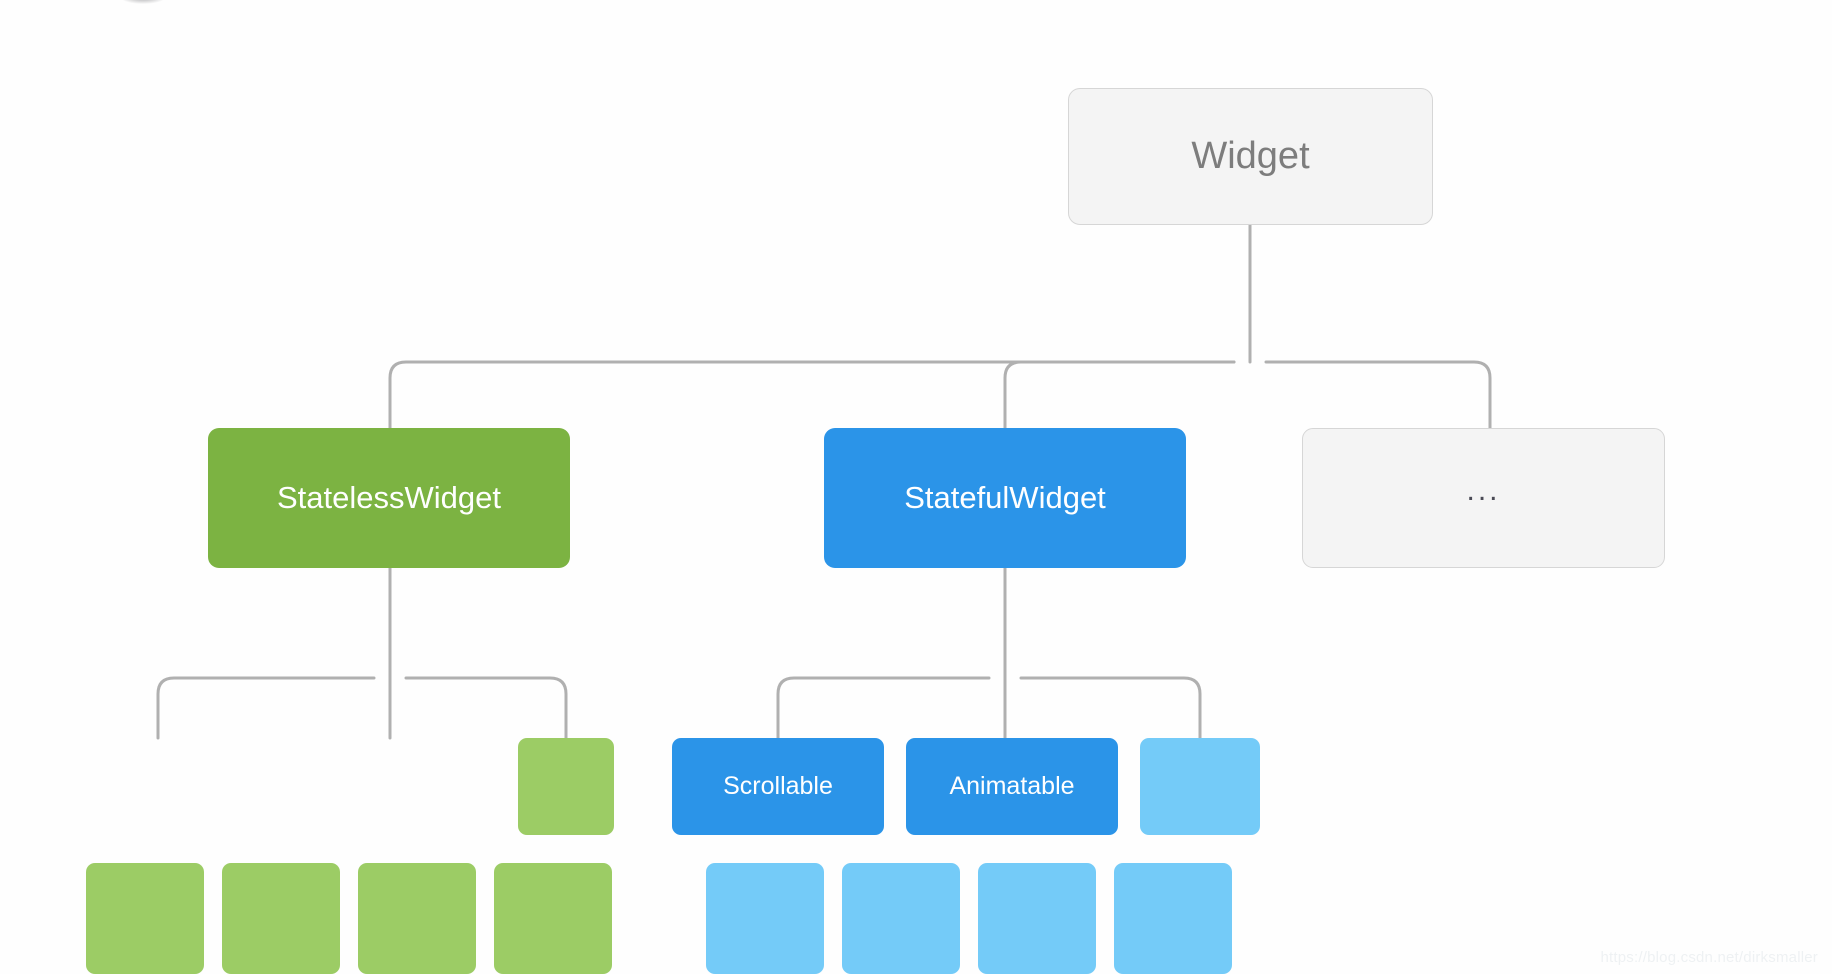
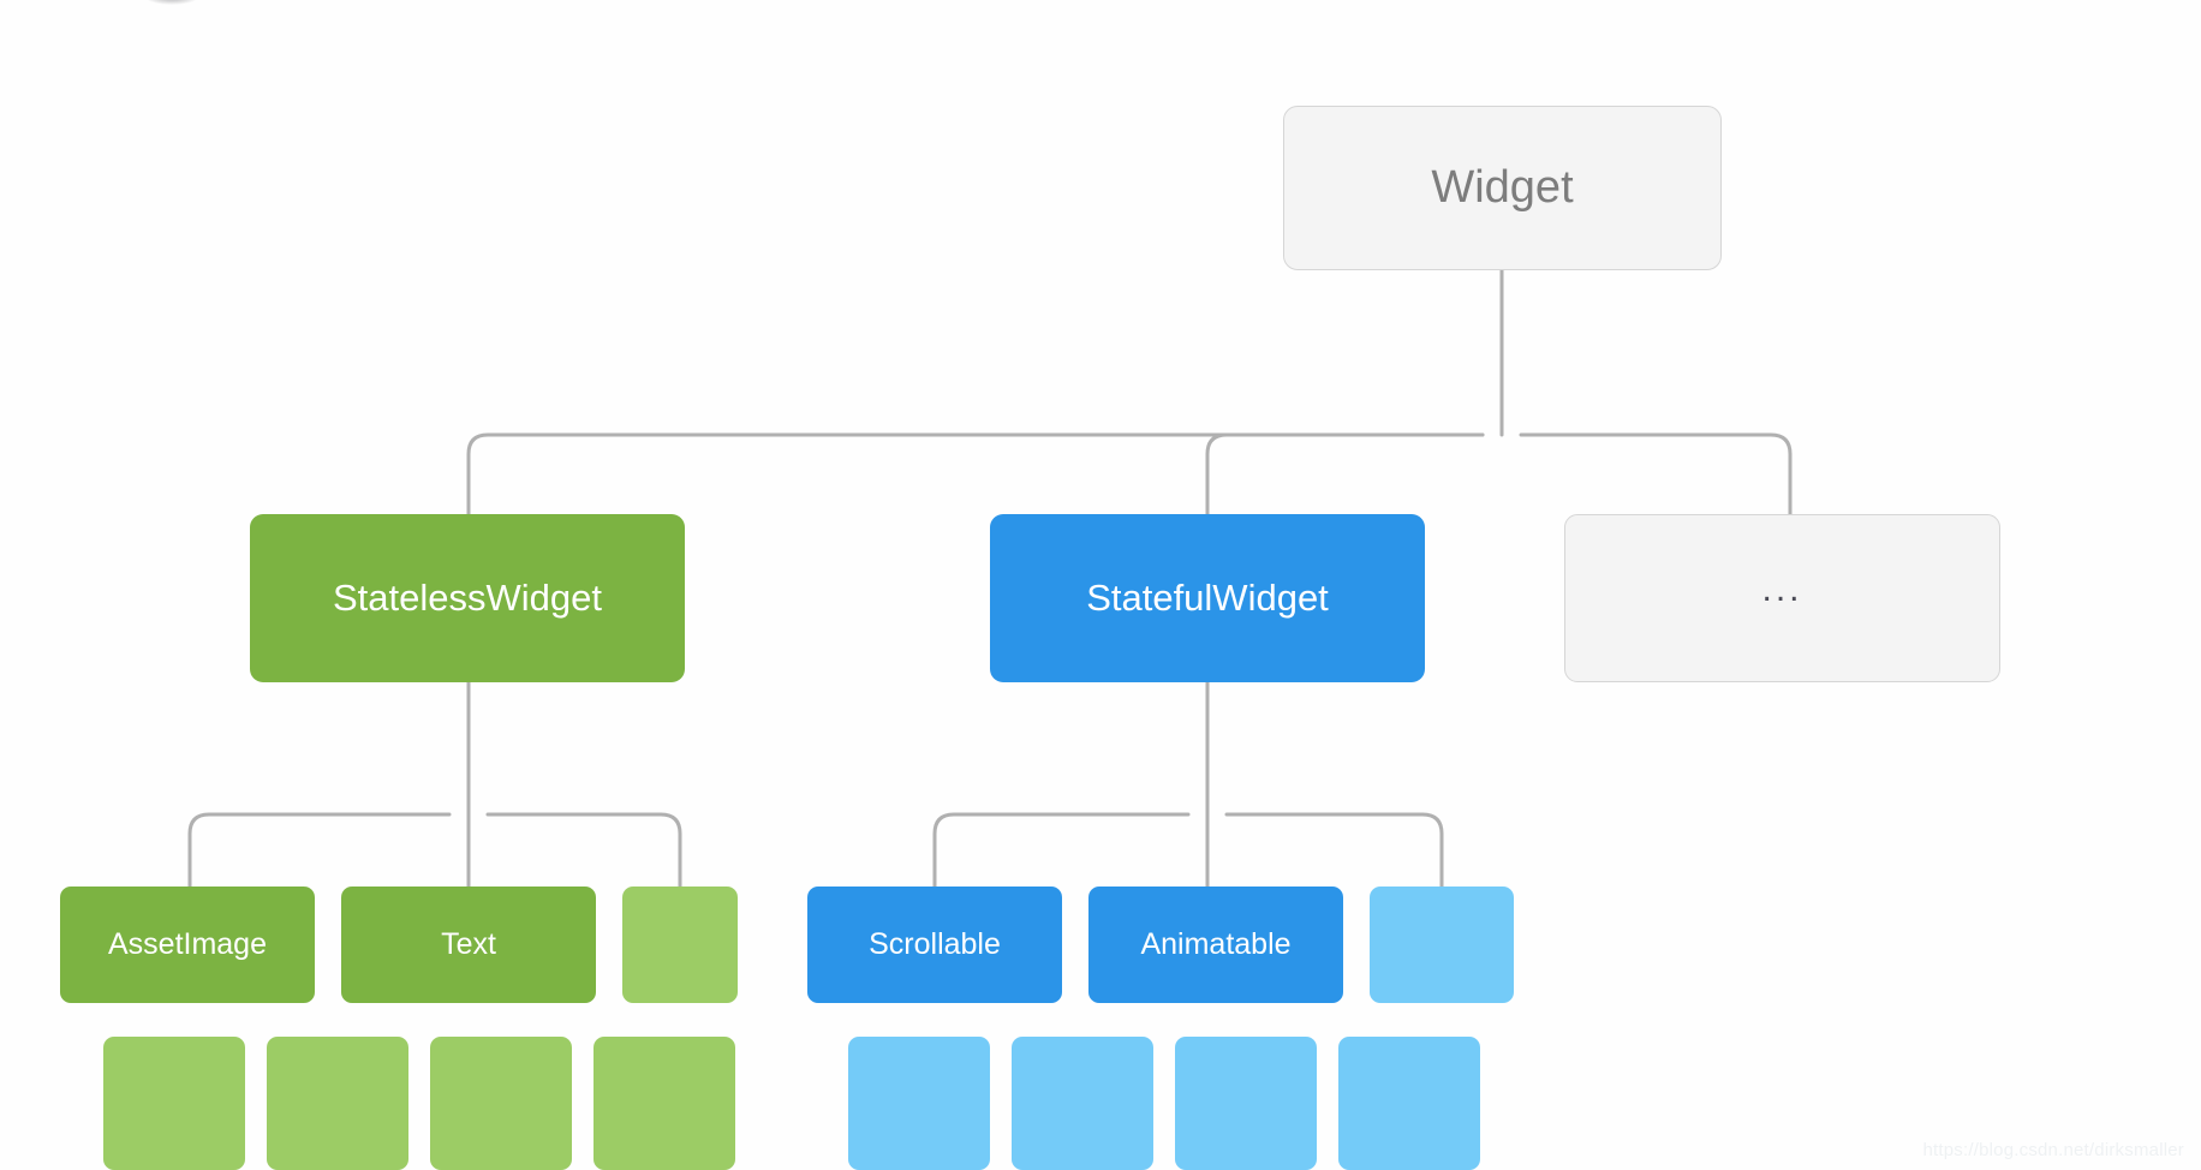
  Widget
  StatelessWidget
  StatefulWidget
  ...
+ AssetImage
+ Text
  Scrollable
  Animatable
